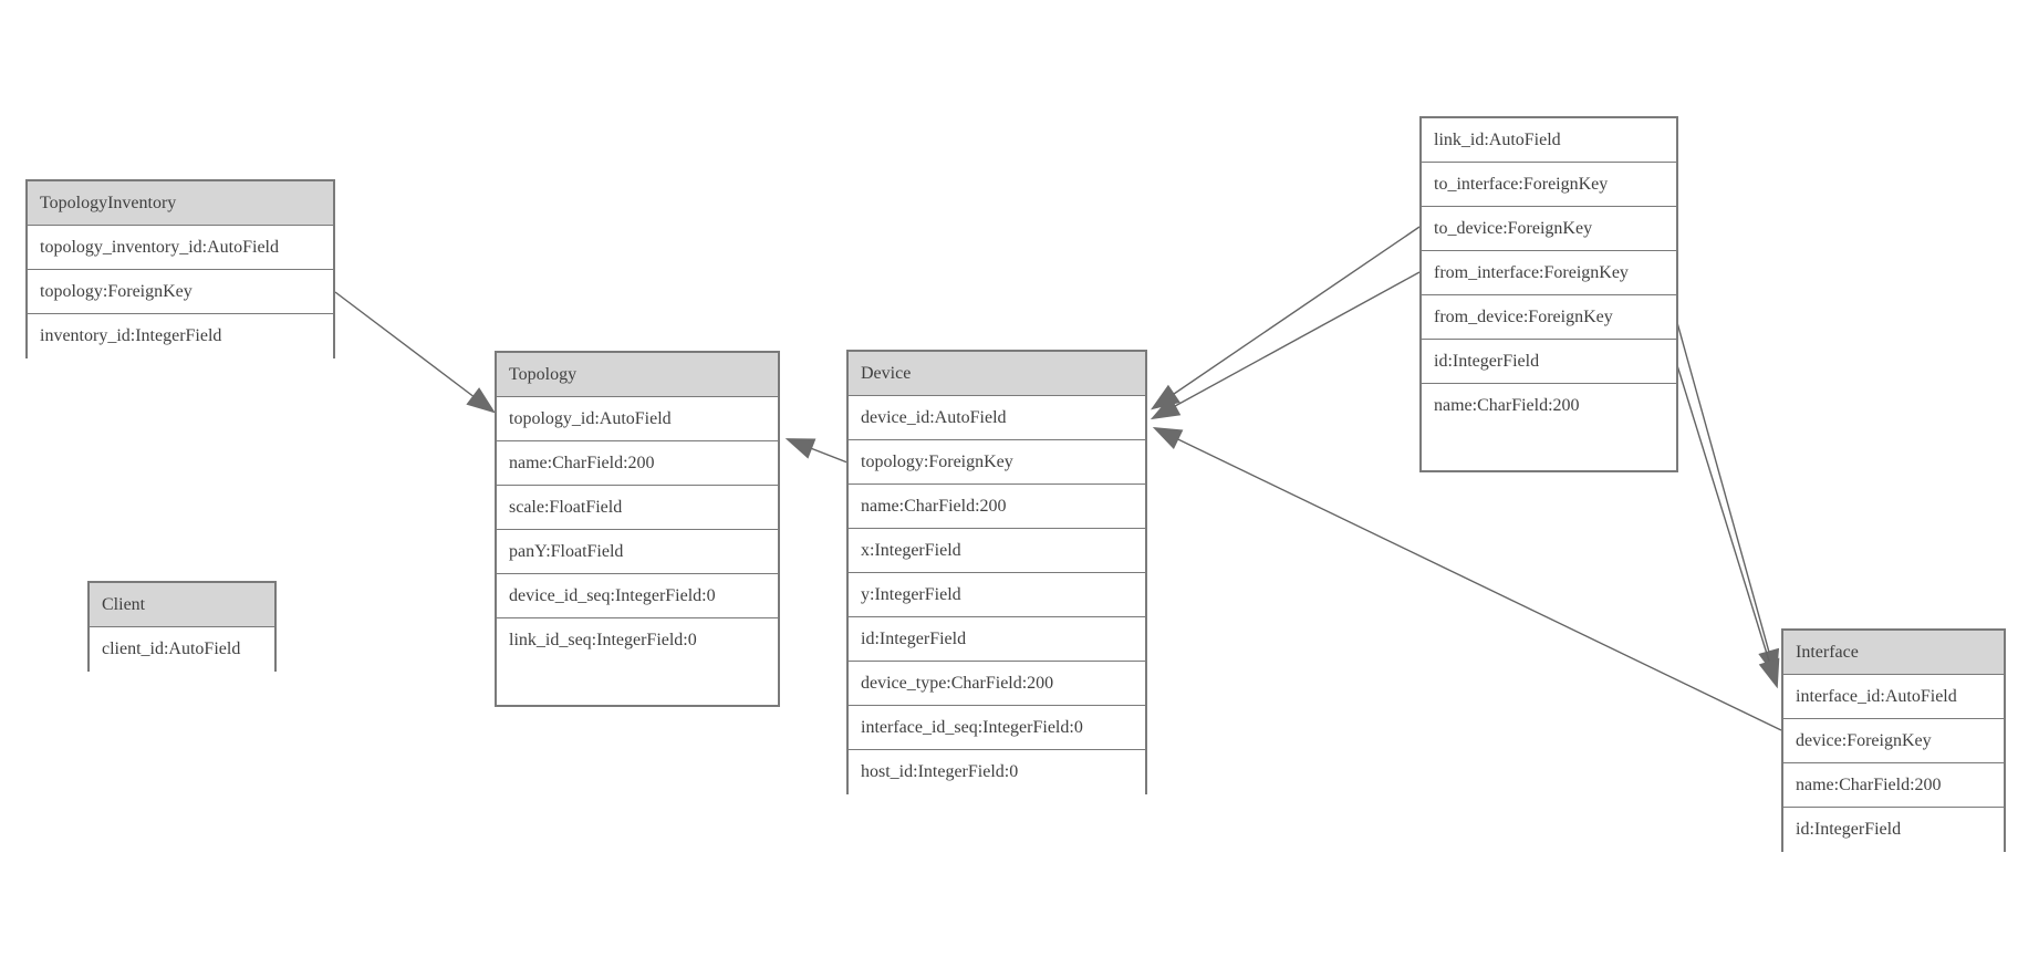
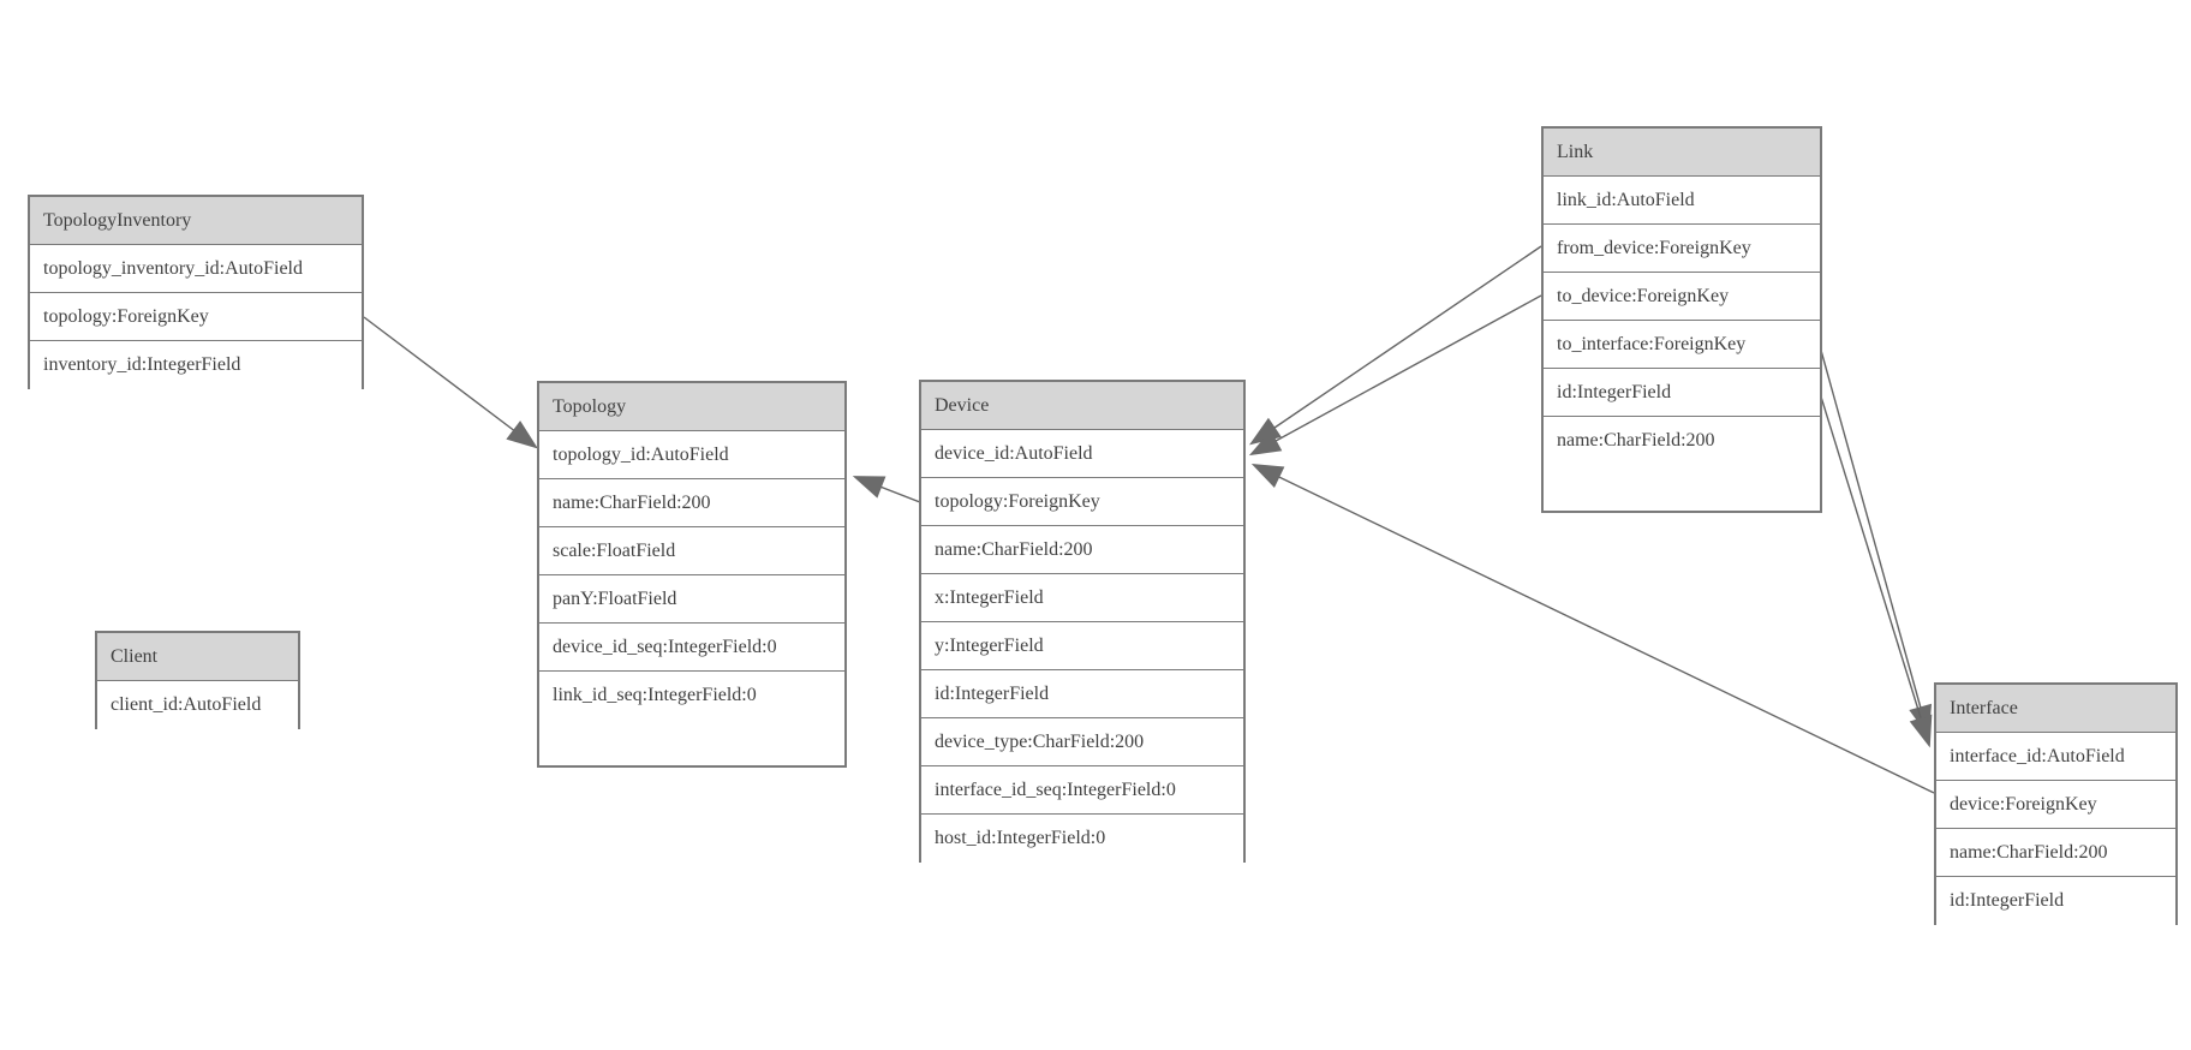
  TopologyInventory
  topology_inventory_id:AutoField
  topology:ForeignKey
  inventory_id:IntegerField
  Client
  client_id:AutoField
  Topology
  topology_id:AutoField
  name:CharField:200
  scale:FloatField
  panY:FloatField
  device_id_seq:IntegerField:0
  link_id_seq:IntegerField:0
  Device
  device_id:AutoField
  topology:ForeignKey
  name:CharField:200
  x:IntegerField
  y:IntegerField
  id:IntegerField
  device_type:CharField:200
  interface_id_seq:IntegerField:0
  host_id:IntegerField:0
+ Link
  link_id:AutoField
- to_interface:ForeignKey
+ from_device:ForeignKey
  to_device:ForeignKey
- from_interface:ForeignKey
- from_device:ForeignKey
+ to_interface:ForeignKey
  id:IntegerField
  name:CharField:200
  Interface
  interface_id:AutoField
  device:ForeignKey
  name:CharField:200
  id:IntegerField
